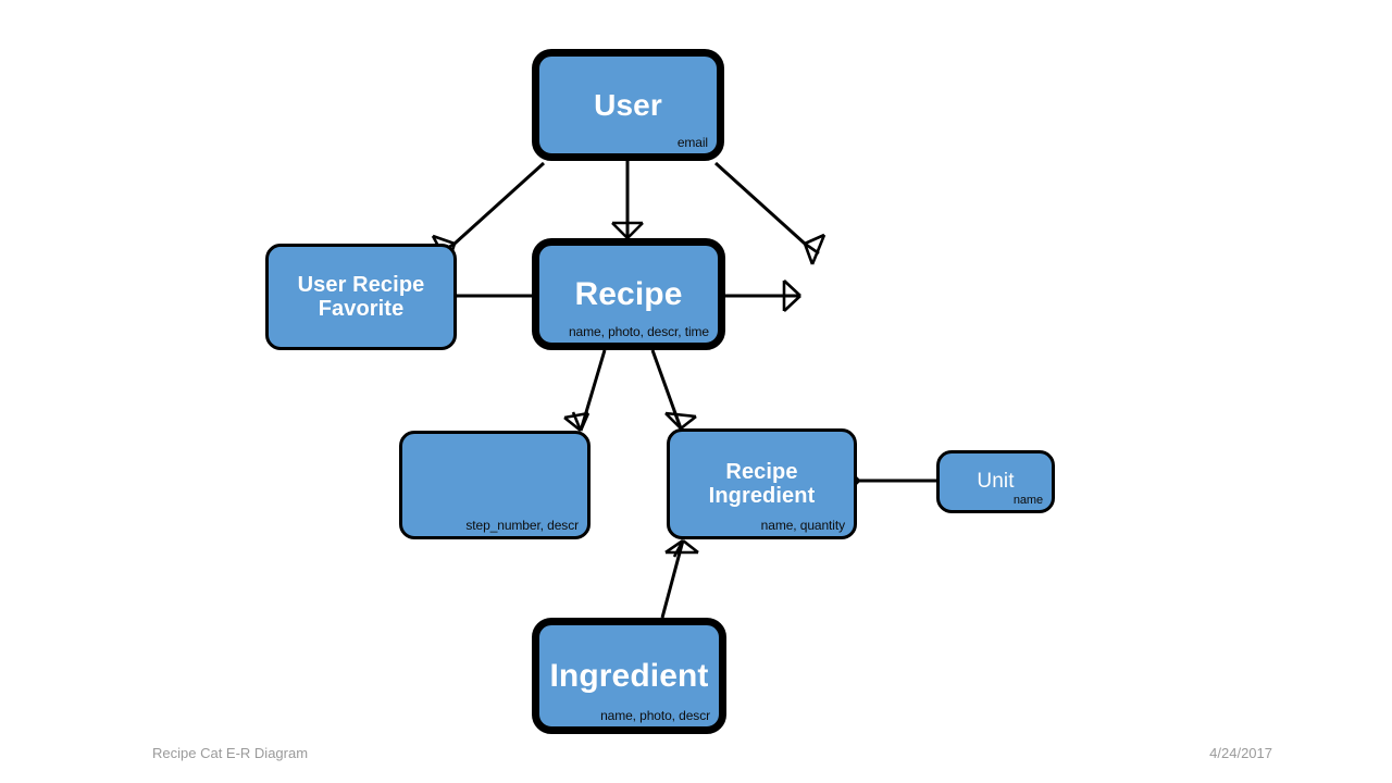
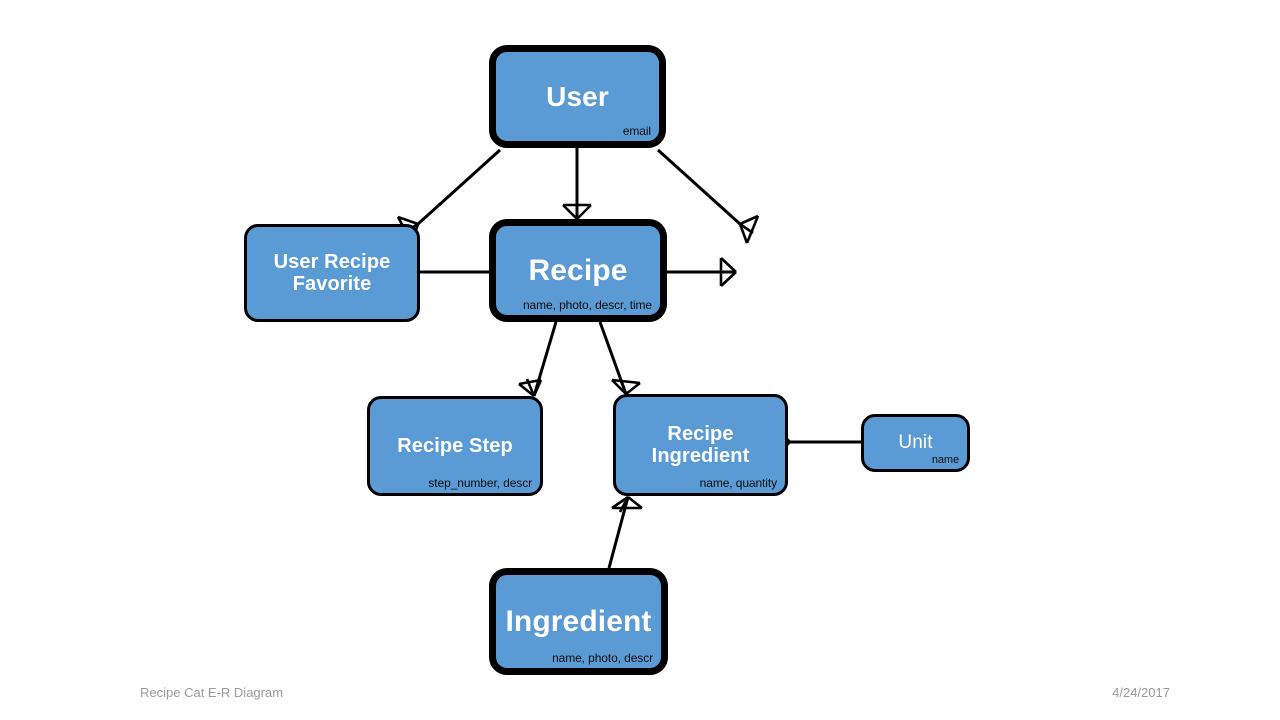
  User
  email
  User Recipe
  Favorite
  Recipe
  name, photo, descr, time
+ Recipe Step
  step_number, descr
  Recipe
  Ingredient
  name, quantity
  Unit
  name
  Ingredient
  name, photo, descr
  Recipe Cat E-R Diagram
  4/24/2017
